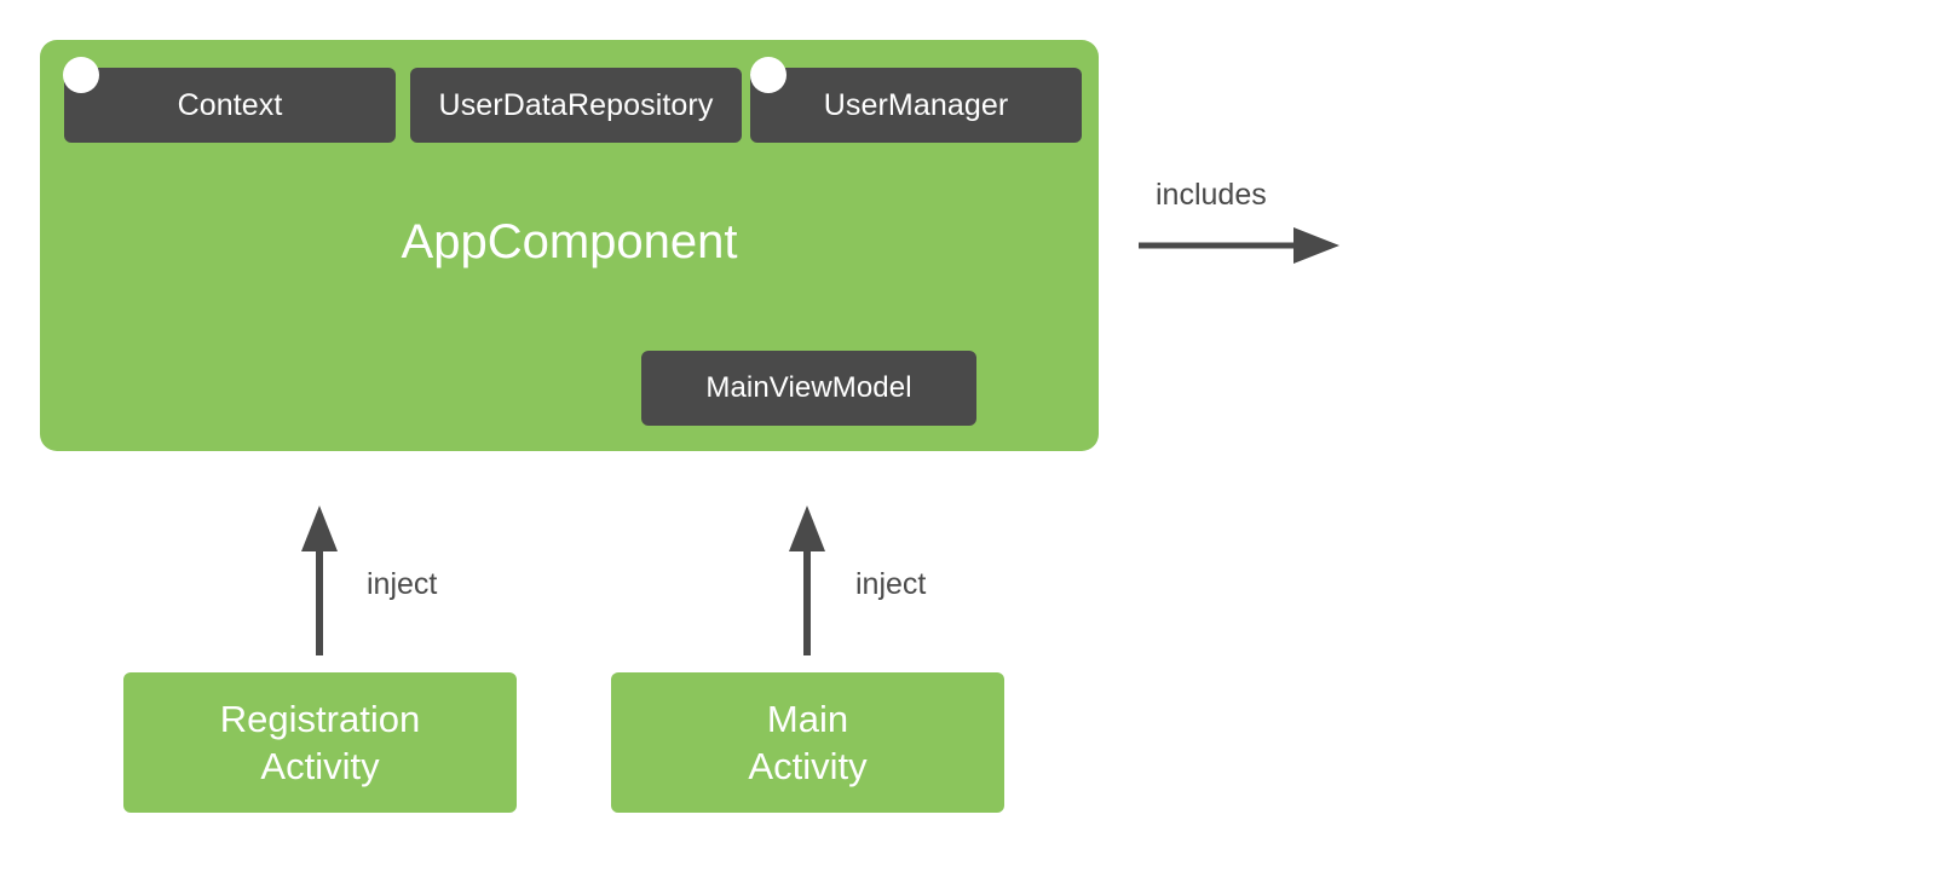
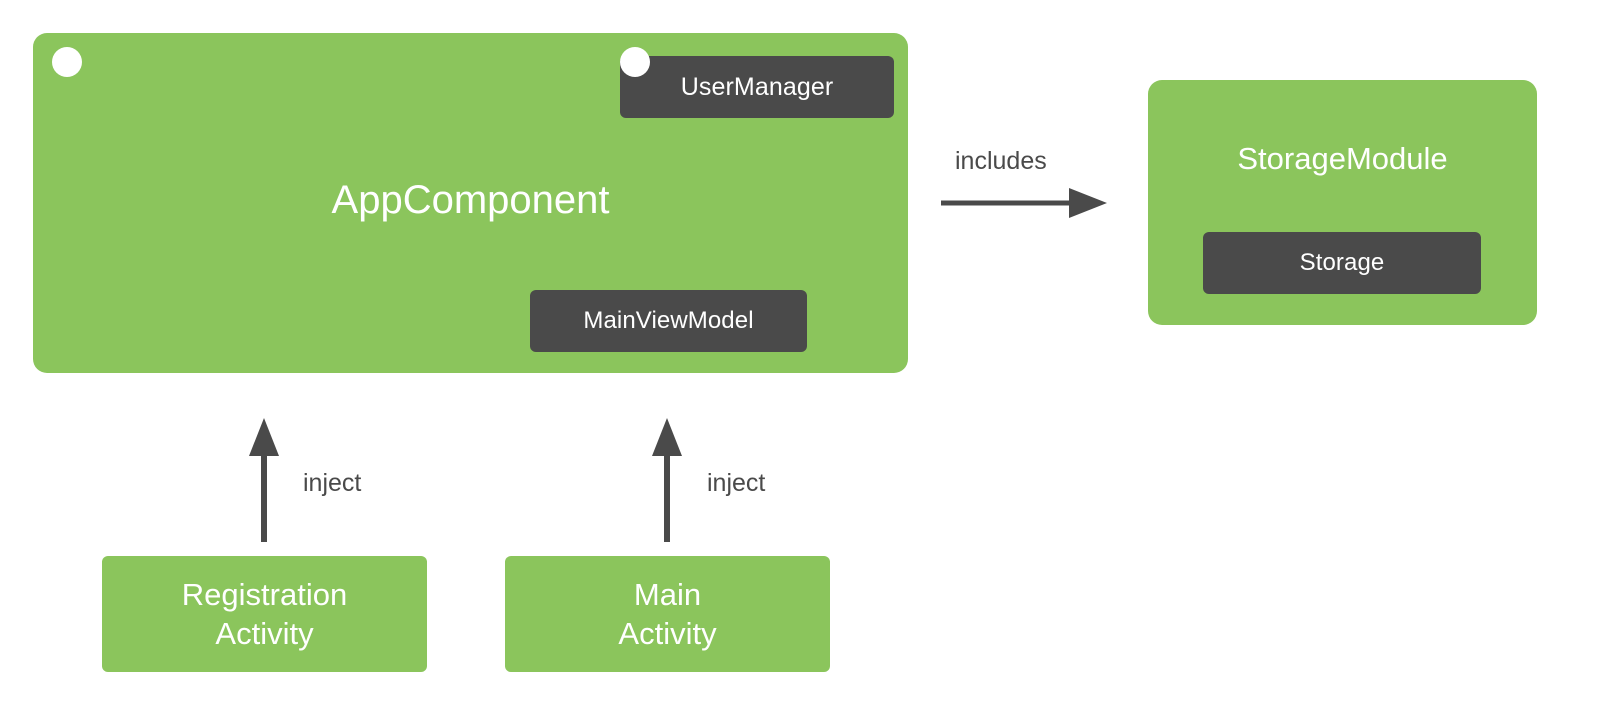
- Context
- UserDataRepository
  UserManager
  AppComponent
  MainViewModel
  includes
+ StorageModule
+ Storage
  inject
  inject
  Registration
  Activity
  Main
  Activity
